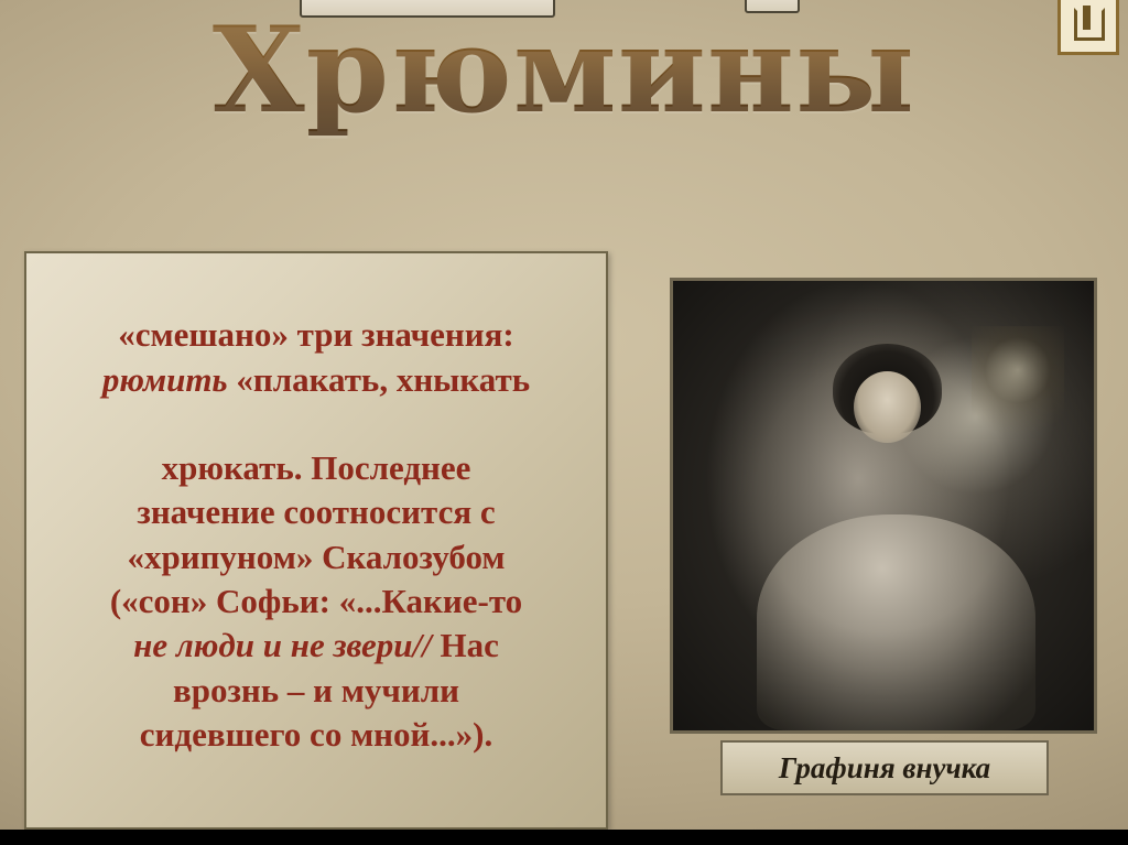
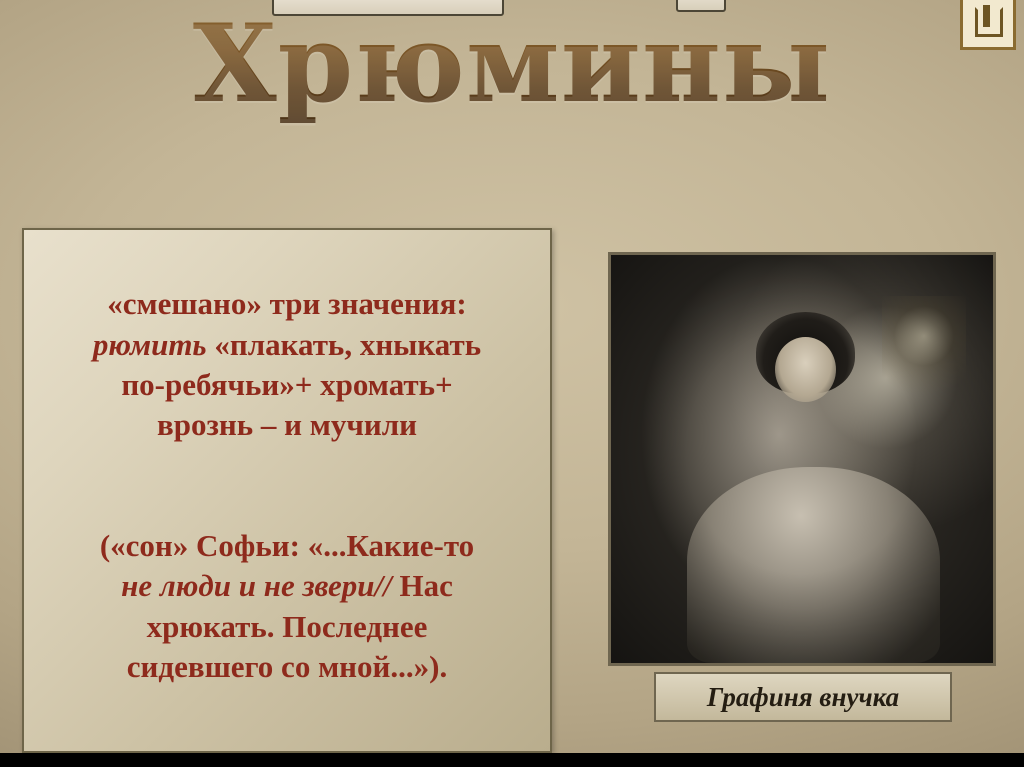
  Хрюмины
  «смешано» три значения:
  рюмить «плакать, хныкать
+ по-ребячьи»+ хромать+
- хрюкать. Последнее
+ врознь – и мучили
- значение соотносится с
- «хрипуном» Скалозубом
  («сон» Софьи: «...Какие-то
  не люди и не звери// Нас
- врознь – и мучили
+ хрюкать. Последнее
  сидевшего со мной...»).
  Графиня внучка
